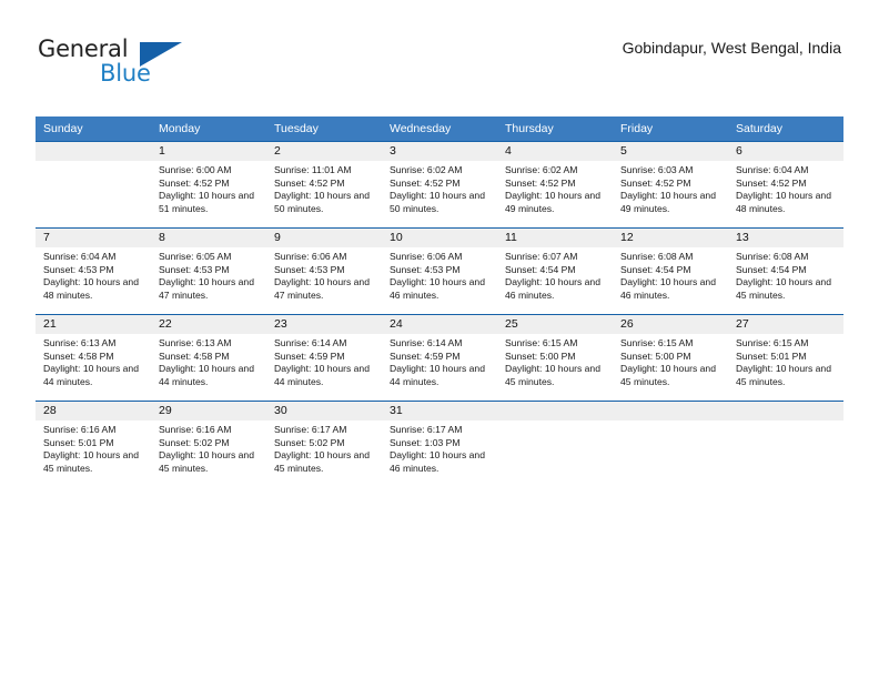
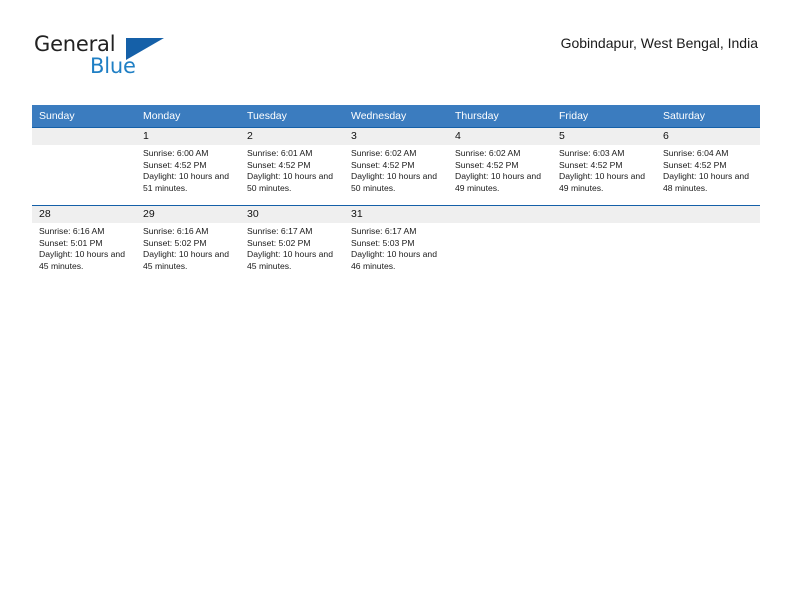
  General
  Blue
  Gobindapur, West Bengal, India
  Sunday	Monday	Tuesday	Wednesday	Thursday	Friday	Saturday
- 	1Sunrise: 6:00 AMSunset: 4:52 PMDaylight: 10 hours and 51 minutes.	2Sunrise: 11:01 AMSunset: 4:52 PMDaylight: 10 hours and 50 minutes.	3Sunrise: 6:02 AMSunset: 4:52 PMDaylight: 10 hours and 50 minutes.	4Sunrise: 6:02 AMSunset: 4:52 PMDaylight: 10 hours and 49 minutes.	5Sunrise: 6:03 AMSunset: 4:52 PMDaylight: 10 hours and 49 minutes.	6Sunrise: 6:04 AMSunset: 4:52 PMDaylight: 10 hours and 48 minutes.
+ 	1Sunrise: 6:00 AMSunset: 4:52 PMDaylight: 10 hours and 51 minutes.	2Sunrise: 6:01 AMSunset: 4:52 PMDaylight: 10 hours and 50 minutes.	3Sunrise: 6:02 AMSunset: 4:52 PMDaylight: 10 hours and 50 minutes.	4Sunrise: 6:02 AMSunset: 4:52 PMDaylight: 10 hours and 49 minutes.	5Sunrise: 6:03 AMSunset: 4:52 PMDaylight: 10 hours and 49 minutes.	6Sunrise: 6:04 AMSunset: 4:52 PMDaylight: 10 hours and 48 minutes.
- 7Sunrise: 6:04 AMSunset: 4:53 PMDaylight: 10 hours and 48 minutes.	8Sunrise: 6:05 AMSunset: 4:53 PMDaylight: 10 hours and 47 minutes.	9Sunrise: 6:06 AMSunset: 4:53 PMDaylight: 10 hours and 47 minutes.	10Sunrise: 6:06 AMSunset: 4:53 PMDaylight: 10 hours and 46 minutes.	11Sunrise: 6:07 AMSunset: 4:54 PMDaylight: 10 hours and 46 minutes.	12Sunrise: 6:08 AMSunset: 4:54 PMDaylight: 10 hours and 46 minutes.	13Sunrise: 6:08 AMSunset: 4:54 PMDaylight: 10 hours and 45 minutes.
- 21Sunrise: 6:13 AMSunset: 4:58 PMDaylight: 10 hours and 44 minutes.	22Sunrise: 6:13 AMSunset: 4:58 PMDaylight: 10 hours and 44 minutes.	23Sunrise: 6:14 AMSunset: 4:59 PMDaylight: 10 hours and 44 minutes.	24Sunrise: 6:14 AMSunset: 4:59 PMDaylight: 10 hours and 44 minutes.	25Sunrise: 6:15 AMSunset: 5:00 PMDaylight: 10 hours and 45 minutes.	26Sunrise: 6:15 AMSunset: 5:00 PMDaylight: 10 hours and 45 minutes.	27Sunrise: 6:15 AMSunset: 5:01 PMDaylight: 10 hours and 45 minutes.
- 28Sunrise: 6:16 AMSunset: 5:01 PMDaylight: 10 hours and 45 minutes.	29Sunrise: 6:16 AMSunset: 5:02 PMDaylight: 10 hours and 45 minutes.	30Sunrise: 6:17 AMSunset: 5:02 PMDaylight: 10 hours and 45 minutes.	31Sunrise: 6:17 AMSunset: 1:03 PMDaylight: 10 hours and 46 minutes.
+ 28Sunrise: 6:16 AMSunset: 5:01 PMDaylight: 10 hours and 45 minutes.	29Sunrise: 6:16 AMSunset: 5:02 PMDaylight: 10 hours and 45 minutes.	30Sunrise: 6:17 AMSunset: 5:02 PMDaylight: 10 hours and 45 minutes.	31Sunrise: 6:17 AMSunset: 5:03 PMDaylight: 10 hours and 46 minutes.
